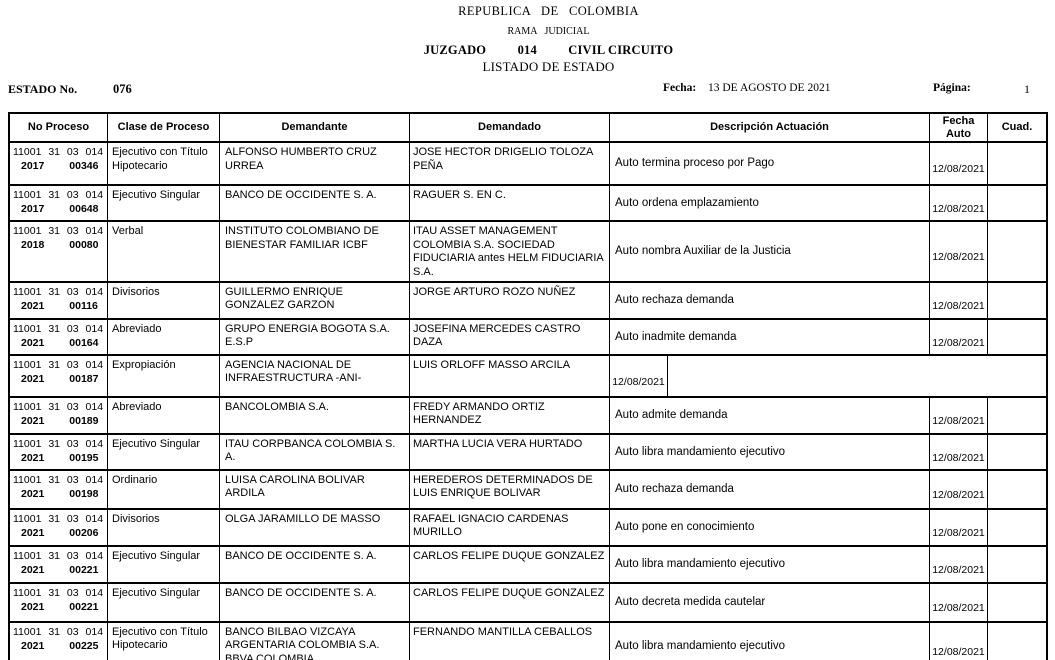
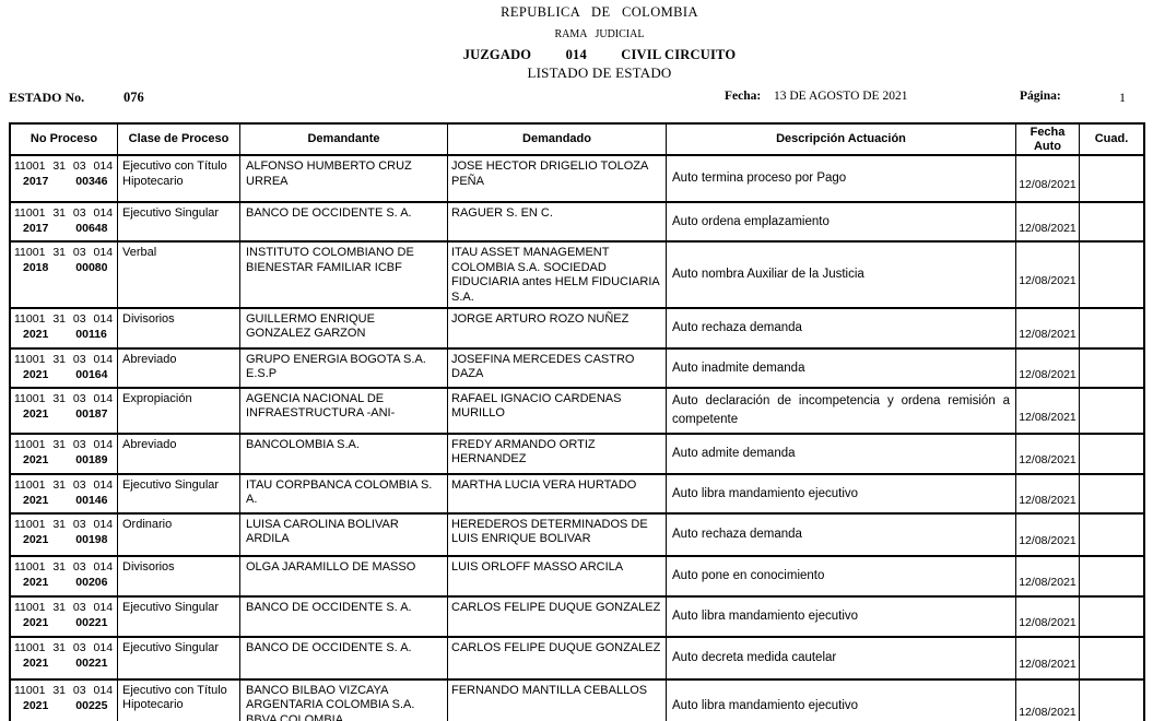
  REPUBLICA DE COLOMBIA
  RAMA JUDICIAL
  JUZGADO 014 CIVIL CIRCUITO
  LISTADO DE ESTADO
  ESTADO No.
  076
  Fecha:
  13 DE AGOSTO DE 2021
  Página:
  1
  No Proceso
  Clase de Proceso
  Demandante
  Demandado
  Descripción Actuación
  Fecha
  Auto
  Cuad.
  11001 31 03 014
  2017 00346
  Ejecutivo con Título Hipotecario
  ALFONSO HUMBERTO CRUZ URREA
  JOSE HECTOR DRIGELIO TOLOZA PEÑA
  Auto termina proceso por Pago
  12/08/2021
  11001 31 03 014
  2017 00648
  Ejecutivo Singular
  BANCO DE OCCIDENTE S. A.
  RAGUER S. EN C.
  Auto ordena emplazamiento
  12/08/2021
  11001 31 03 014
  2018 00080
  Verbal
  INSTITUTO COLOMBIANO DE BIENESTAR FAMILIAR ICBF
  ITAU ASSET MANAGEMENT COLOMBIA S.A. SOCIEDAD FIDUCIARIA antes HELM FIDUCIARIA S.A.
  Auto nombra Auxiliar de la Justicia
  12/08/2021
  11001 31 03 014
  2021 00116
  Divisorios
  GUILLERMO ENRIQUE GONZALEZ GARZON
  JORGE ARTURO ROZO NUÑEZ
  Auto rechaza demanda
  12/08/2021
  11001 31 03 014
  2021 00164
  Abreviado
  GRUPO ENERGIA BOGOTA S.A. E.S.P
  JOSEFINA MERCEDES CASTRO DAZA
  Auto inadmite demanda
  12/08/2021
  11001 31 03 014
  2021 00187
  Expropiación
  AGENCIA NACIONAL DE INFRAESTRUCTURA -ANI-
- LUIS ORLOFF MASSO ARCILA
+ RAFAEL IGNACIO CARDENAS MURILLO
+ Auto declaración de incompetencia y ordena remisión a competente
  12/08/2021
  11001 31 03 014
  2021 00189
  Abreviado
  BANCOLOMBIA S.A.
  FREDY ARMANDO ORTIZ HERNANDEZ
  Auto admite demanda
  12/08/2021
  11001 31 03 014
- 2021 00195
+ 2021 00146
  Ejecutivo Singular
  ITAU CORPBANCA COLOMBIA S. A.
  MARTHA LUCIA VERA HURTADO
  Auto libra mandamiento ejecutivo
  12/08/2021
  11001 31 03 014
  2021 00198
  Ordinario
  LUISA CAROLINA BOLIVAR ARDILA
  HEREDEROS DETERMINADOS DE LUIS ENRIQUE BOLIVAR
  Auto rechaza demanda
  12/08/2021
  11001 31 03 014
  2021 00206
  Divisorios
  OLGA JARAMILLO DE MASSO
- RAFAEL IGNACIO CARDENAS MURILLO
+ LUIS ORLOFF MASSO ARCILA
  Auto pone en conocimiento
  12/08/2021
  11001 31 03 014
  2021 00221
  Ejecutivo Singular
  BANCO DE OCCIDENTE S. A.
  CARLOS FELIPE DUQUE GONZALEZ
  Auto libra mandamiento ejecutivo
  12/08/2021
  11001 31 03 014
  2021 00221
  Ejecutivo Singular
  BANCO DE OCCIDENTE S. A.
  CARLOS FELIPE DUQUE GONZALEZ
  Auto decreta medida cautelar
  12/08/2021
  11001 31 03 014
  2021 00225
  Ejecutivo con Título Hipotecario
  BANCO BILBAO VIZCAYA ARGENTARIA COLOMBIA S.A. BBVA COLOMBIA
  FERNANDO MANTILLA CEBALLOS
  Auto libra mandamiento ejecutivo
  12/08/2021
